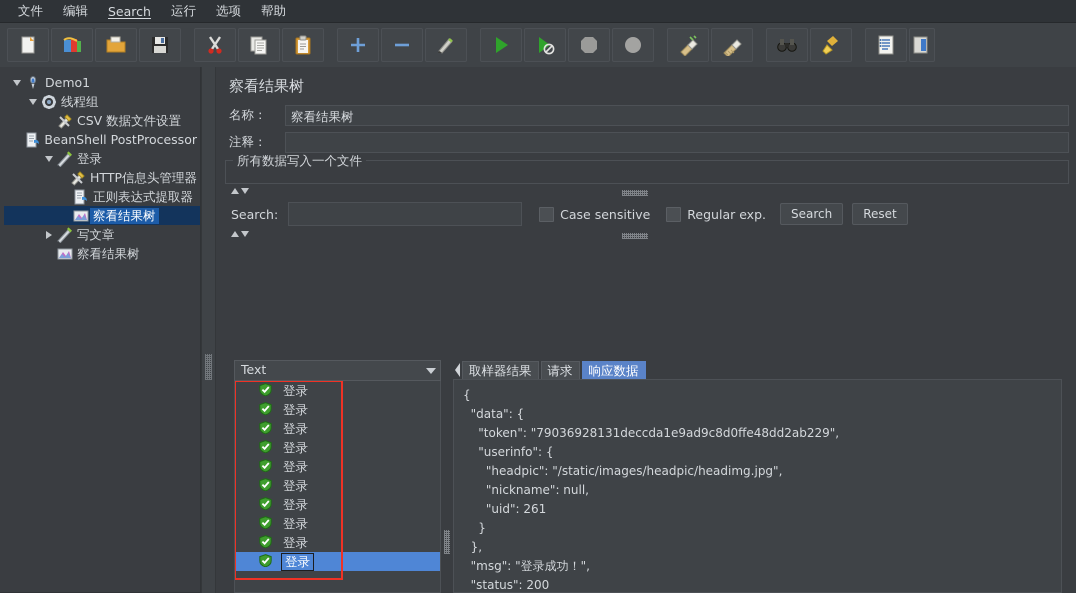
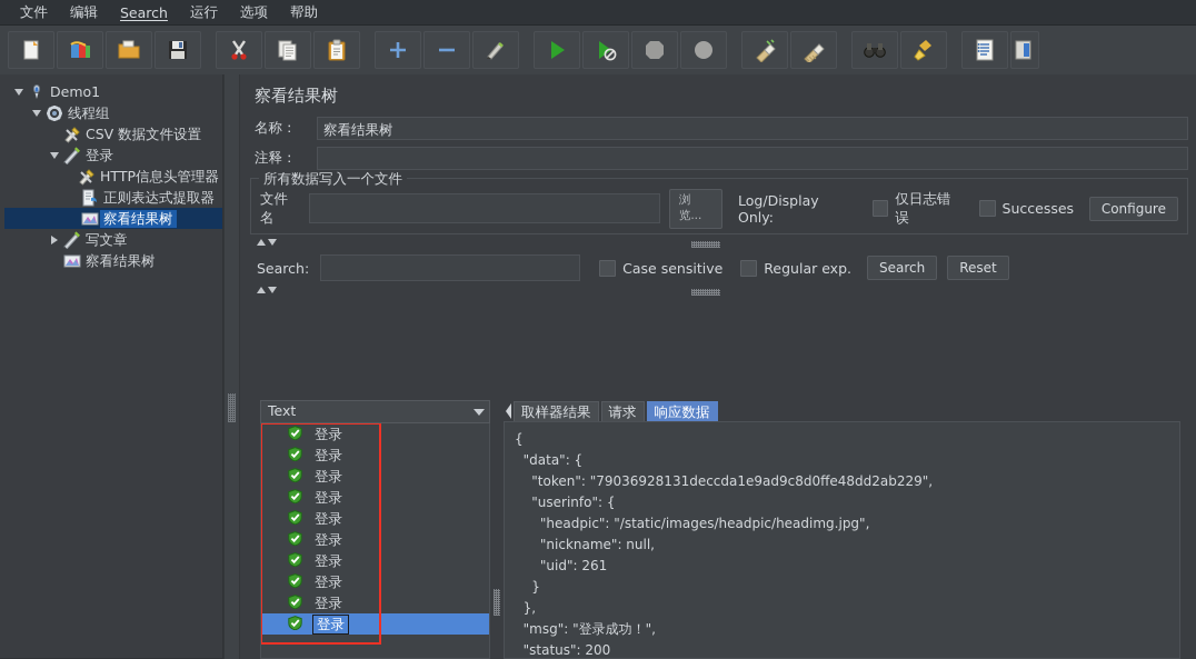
  文件
  编辑
  Search
  运行
  选项
  帮助
  Demo1
  线程组
  CSV 数据文件设置
- BeanShell PostProcessor
  登录
  HTTP信息头管理器
  正则表达式提取器
  察看结果树
  写文章
  察看结果树
  察看结果树
  名称：
  察看结果树
  注释：
  所有数据写入一个文件
+ 文件名
+ 浏览...
+ Log/Display Only:
+ 仅日志错误
+ Successes
+ Configure
  Search:
  Case sensitive
  Regular exp.
  Search
  Reset
  Text
  登录
  登录
  登录
  登录
  登录
  登录
  登录
  登录
  登录
  登录
  取样器结果
  请求
  响应数据
  {
  "data": {
  "token": "79036928131deccda1e9ad9c8d0ffe48dd2ab229",
  "userinfo": {
  "headpic": "/static/images/headpic/headimg.jpg",
  "nickname": null,
  "uid": 261
  }
  },
  "msg": "登录成功！",
  "status": 200
